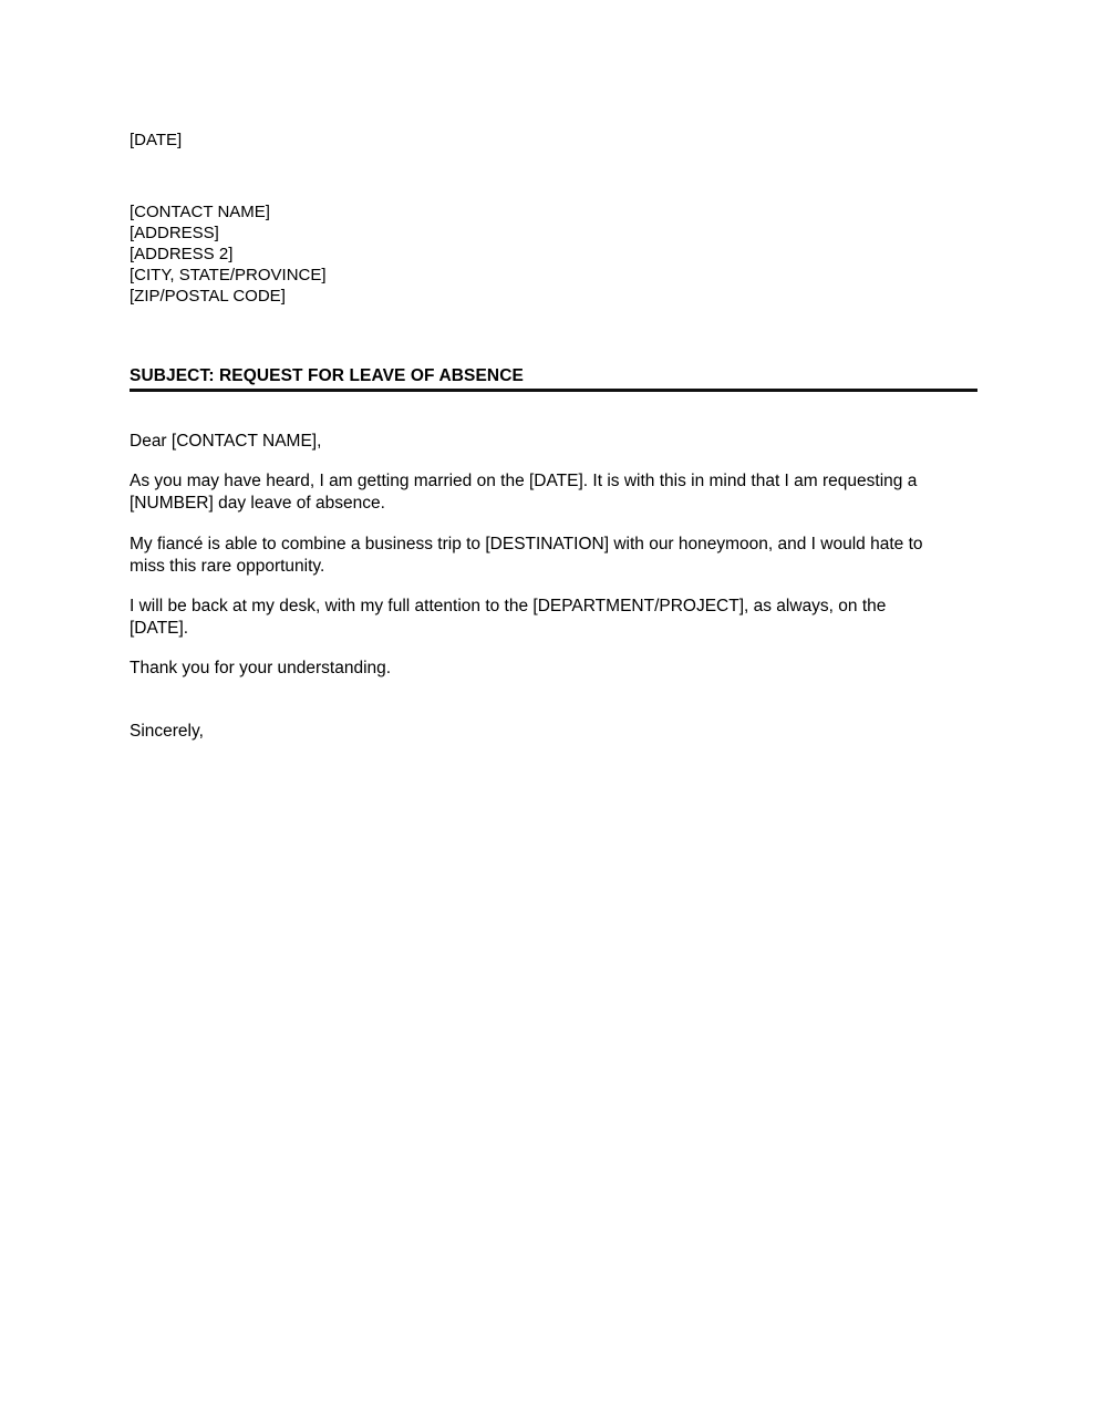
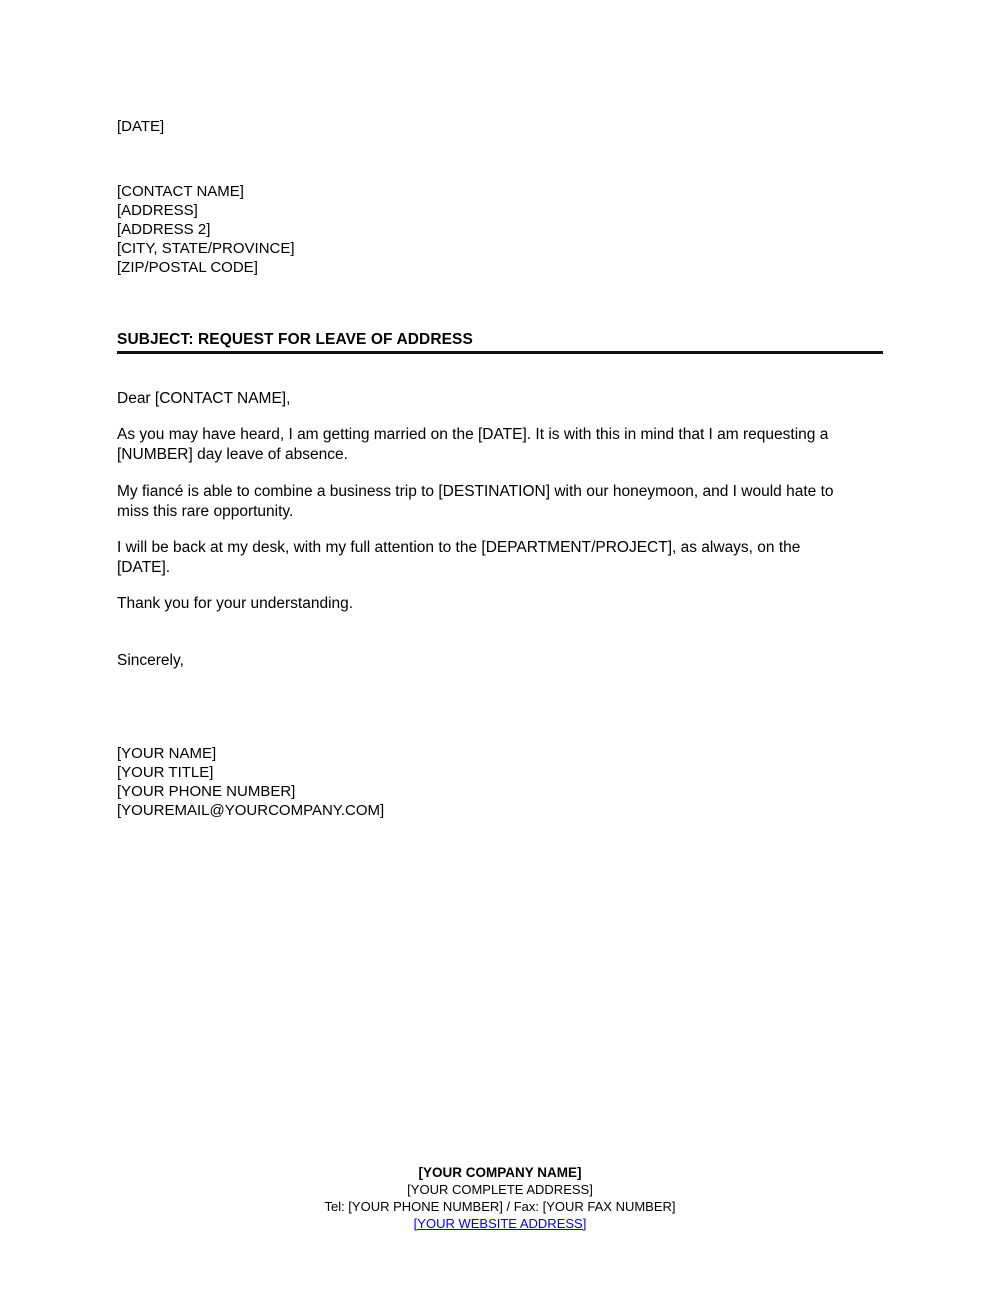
  [DATE]
  [CONTACT NAME]
  [ADDRESS]
  [ADDRESS 2]
  [CITY, STATE/PROVINCE]
  [ZIP/POSTAL CODE]
- SUBJECT: REQUEST FOR LEAVE OF ABSENCE
+ SUBJECT: REQUEST FOR LEAVE OF ADDRESS
  Dear [CONTACT NAME],
  As you may have heard, I am getting married on the [DATE]. It is with this in mind that I am requesting a
  [NUMBER] day leave of absence.
  My fiancé is able to combine a business trip to [DESTINATION] with our honeymoon, and I would hate to
  miss this rare opportunity.
  I will be back at my desk, with my full attention to the [DEPARTMENT/PROJECT], as always, on the
  [DATE].
  Thank you for your understanding.
  Sincerely,
+ [YOUR NAME]
+ [YOUR TITLE]
+ [YOUR PHONE NUMBER]
+ [YOUREMAIL@YOURCOMPANY.COM]
+ [YOUR COMPANY NAME]
+ [YOUR COMPLETE ADDRESS]
+ Tel: [YOUR PHONE NUMBER] / Fax: [YOUR FAX NUMBER]
+ [YOUR WEBSITE ADDRESS]
